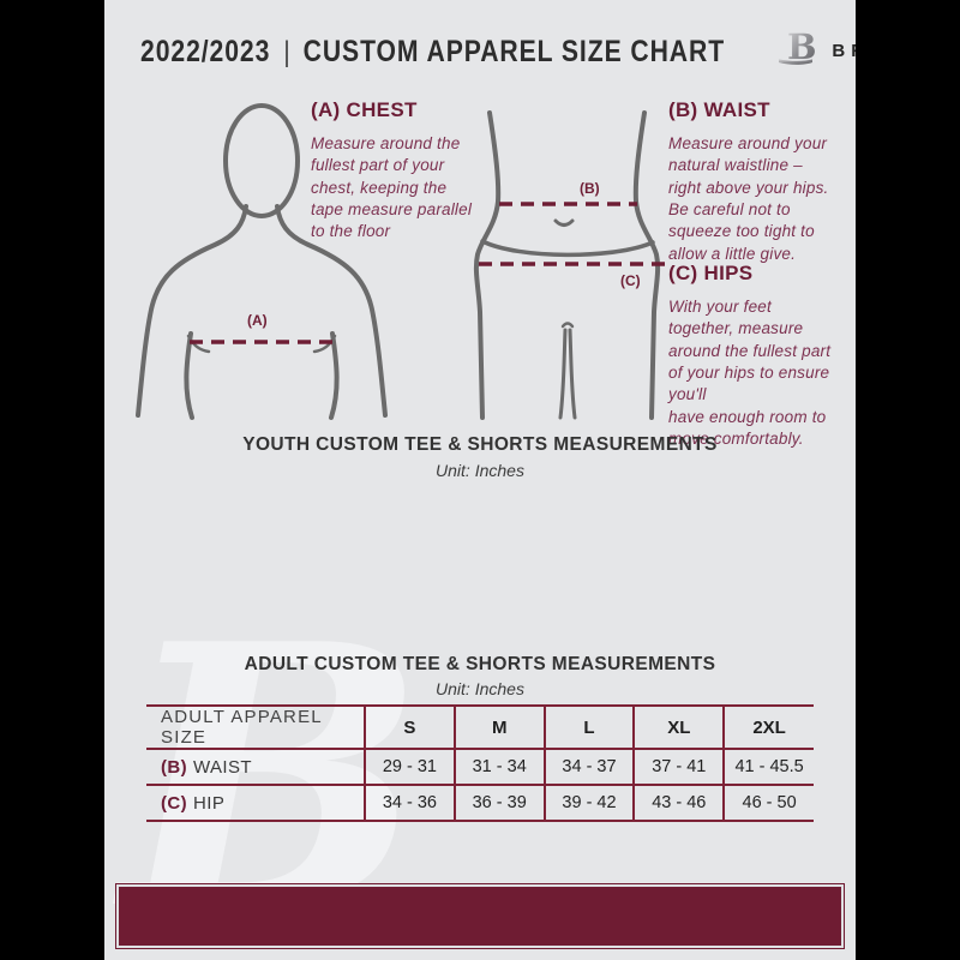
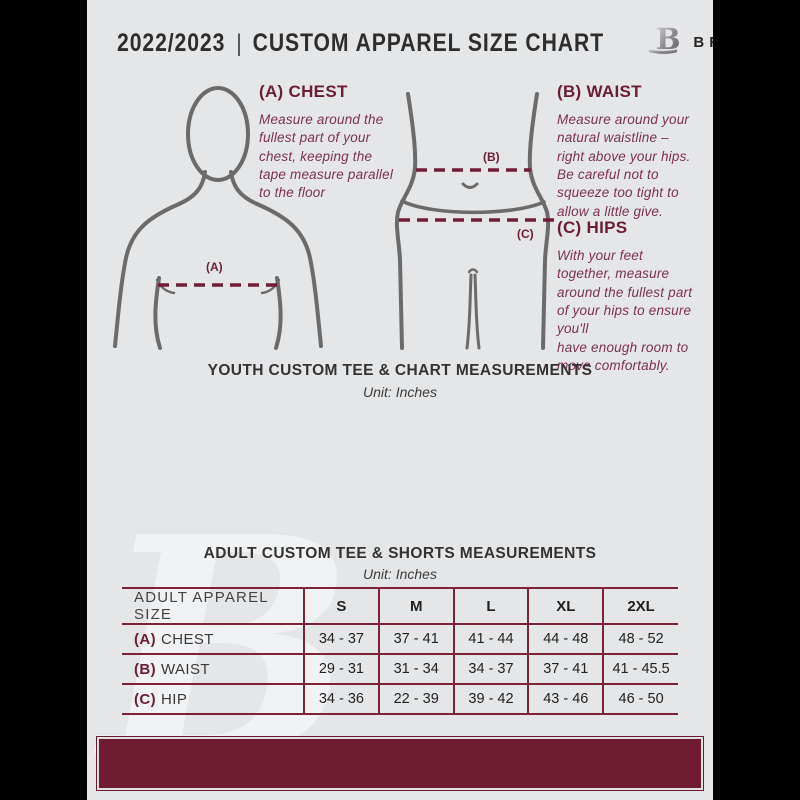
  B
  2022/2023
  |
  CUSTOM APPAREL SIZE CHART
  B
  (A)
  (B)
  (C)
  (A) CHEST
  Measure around the
  fullest part of your
  chest, keeping the
  tape measure parallel
  to the floor
  (B) WAIST
  Measure around your
  natural waistline –
  right above your hips.
  Be careful not to
  squeeze too tight to
  allow a little give.
  (C) HIPS
  With your feet
  together, measure
  around the fullest part
  of your hips to ensure
  you'll
  have enough room to
  move comfortably.
- YOUTH CUSTOM TEE & SHORTS MEASUREMENTS
+ YOUTH CUSTOM TEE & CHART MEASUREMENTS
  Unit: Inches
  ADULT CUSTOM TEE & SHORTS MEASUREMENTS
  Unit: Inches
  ADULT APPAREL SIZE	S	M	L	XL	2XL
+ (A) CHEST	34 - 37	37 - 41	41 - 44	44 - 48	48 - 52
  (B) WAIST	29 - 31	31 - 34	34 - 37	37 - 41	41 - 45.5
- (C) HIP	34 - 36	36 - 39	39 - 42	43 - 46	46 - 50
+ (C) HIP	34 - 36	22 - 39	39 - 42	43 - 46	46 - 50
